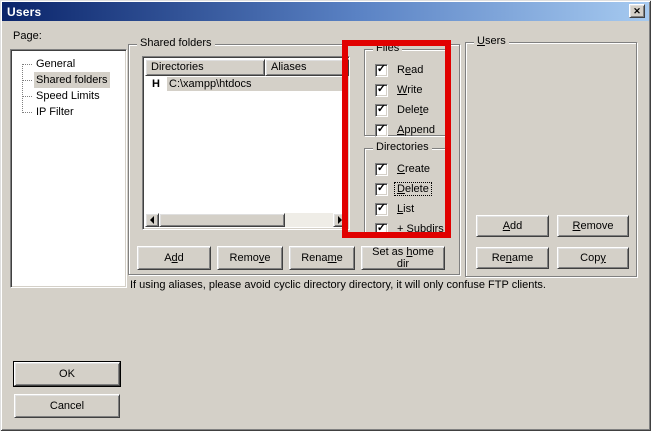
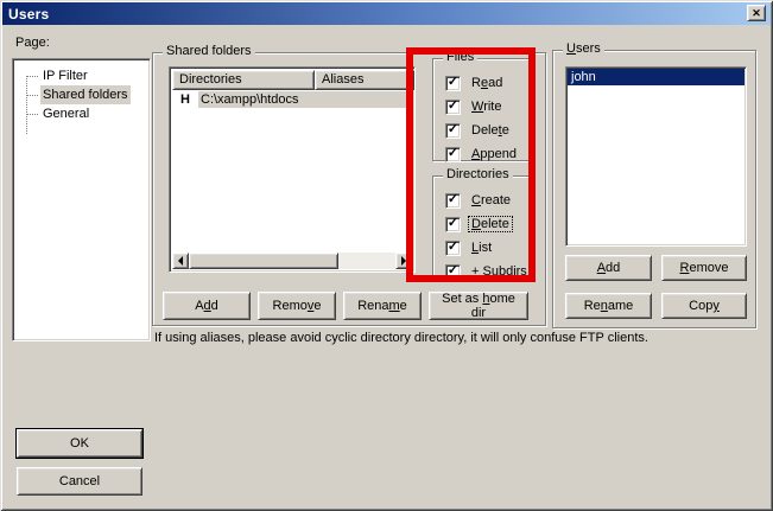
  Users
  ✕
  Page:
- General
+ IP Filter
  Shared folders
- Speed Limits
- IP Filter
+ General
  Shared folders
  Directories
  Aliases
  H
  C:\xampp\htdocs
  Add
  Remove
  Rename
  Set as home dir
  Files
  ✓
  Read
  ✓
  Write
  ✓
  Delete
  ✓
  Append
  Directories
  ✓
  Create
  ✓
  Delete
  ✓
  List
  ✓
  + Subdirs
  Users
+ john
  Add
  Remove
  Rename
  Copy
  If using aliases, please avoid cyclic directory directory, it will only confuse FTP clients.
  OK
  Cancel
